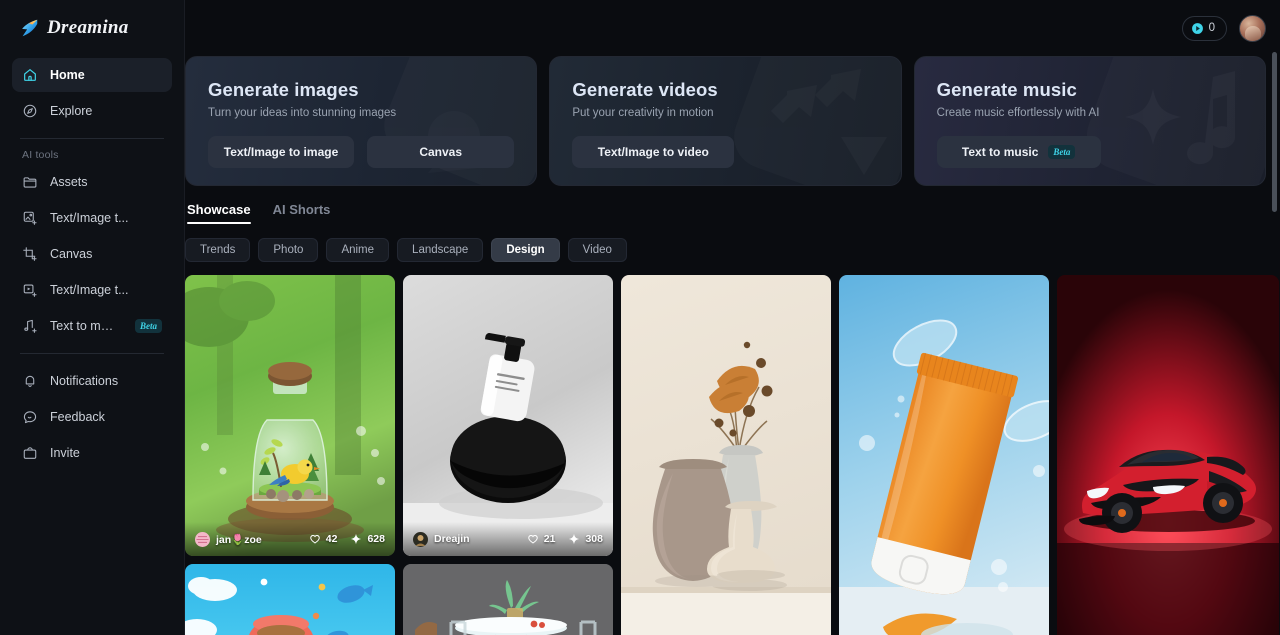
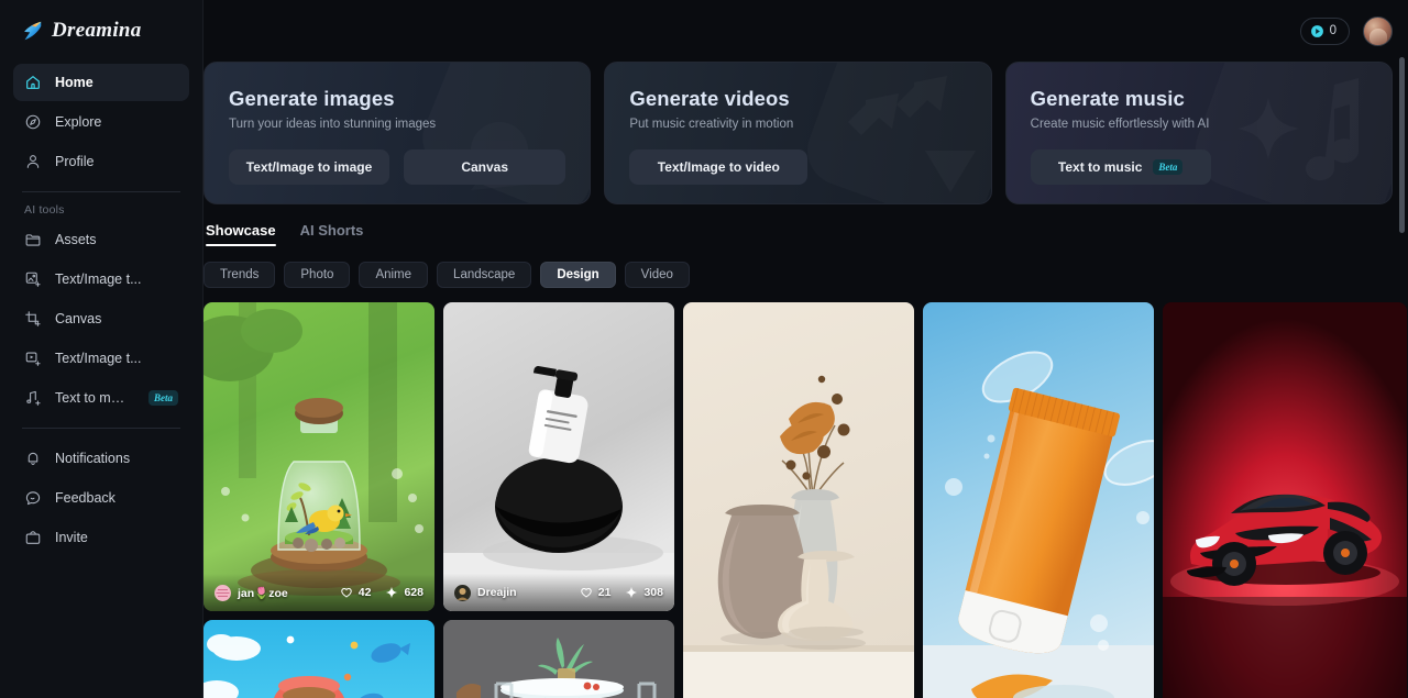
  Dreamina
  Home
  Explore
+ Profile
  AI tools
  Assets
  Text/Image t...
  Canvas
  Text/Image t...
  Text to musi
  Beta
  Notifications
  Feedback
  Invite
  0
  Generate images
  Turn your ideas into stunning images
  Text/Image to image
  Canvas
  Generate videos
- Put your creativity in motion
+ Put music creativity in motion
  Text/Image to video
  Generate music
  Create music effortlessly with AI
  Text to music
  Beta
  Showcase
  AI Shorts
  Trends
  Photo
  Anime
  Landscape
  Design
  Video
  jan🌷zoe
  42
  628
  Dreajin
  21
  308
